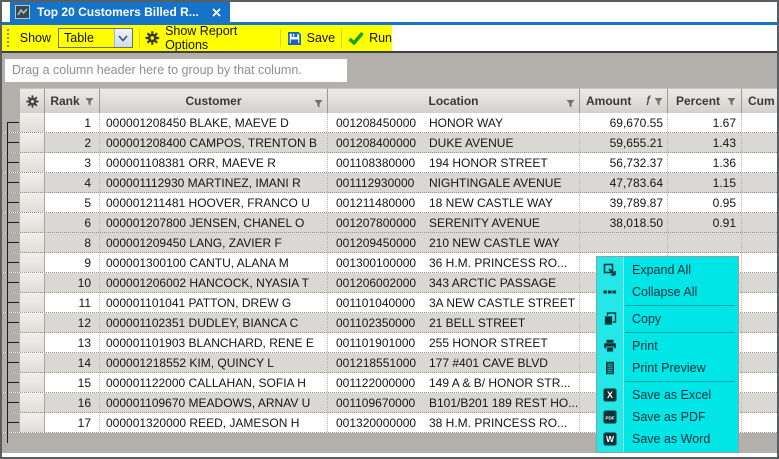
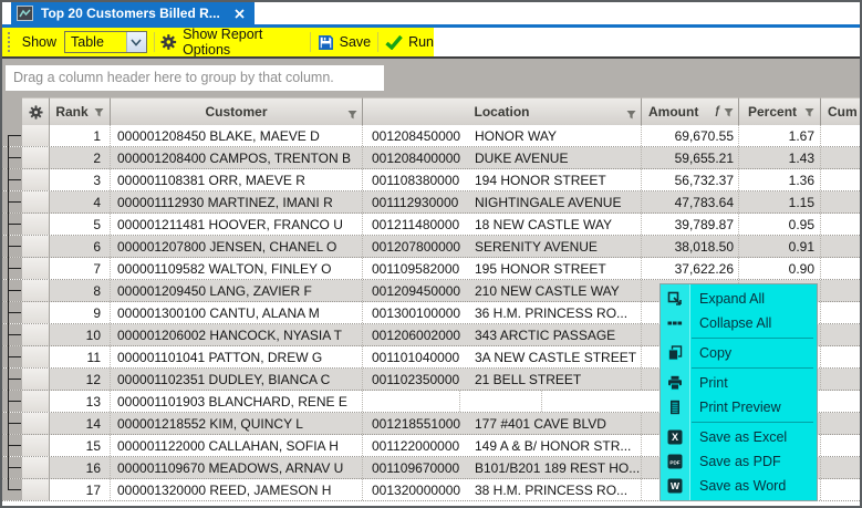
  Top 20 Customers Billed R...
  Show
  Table
  Show Report Options
  Save
  Run
  Drag a column header here to group by that column.
  Rank
  Customer
  Location
  Amount
  ƒ
  Percent
  Cum
  1
  000001208450 BLAKE, MAEVE D
  001208450000
  HONOR WAY
  69,670.55
  1.67
  2
  000001208400 CAMPOS, TRENTON B
  001208400000
  DUKE AVENUE
  59,655.21
  1.43
  3
  000001108381 ORR, MAEVE R
  001108380000
  194 HONOR STREET
  56,732.37
  1.36
  4
  000001112930 MARTINEZ, IMANI R
  001112930000
  NIGHTINGALE AVENUE
  47,783.64
  1.15
  5
  000001211481 HOOVER, FRANCO U
  001211480000
  18 NEW CASTLE WAY
  39,789.87
  0.95
  6
  000001207800 JENSEN, CHANEL O
  001207800000
  SERENITY AVENUE
  38,018.50
  0.91
+ 7
+ 000001109582 WALTON, FINLEY O
+ 001109582000
+ 195 HONOR STREET
+ 37,622.26
+ 0.90
  8
  000001209450 LANG, ZAVIER F
  001209450000
  210 NEW CASTLE WAY
  9
  000001300100 CANTU, ALANA M
  001300100000
  36 H.M. PRINCESS RO...
  10
  000001206002 HANCOCK, NYASIA T
  001206002000
  343 ARCTIC PASSAGE
  11
  000001101041 PATTON, DREW G
  001101040000
  3A NEW CASTLE STREET
  12
  000001102351 DUDLEY, BIANCA C
  001102350000
  21 BELL STREET
  13
  000001101903 BLANCHARD, RENE E
- 001101901000
- 255 HONOR STREET
  14
  000001218552 KIM, QUINCY L
  001218551000
  177 #401 CAVE BLVD
  15
  000001122000 CALLAHAN, SOFIA H
  001122000000
  149 A & B/ HONOR STR...
  16
  000001109670 MEADOWS, ARNAV U
  001109670000
  B101/B201 189 REST HO...
  17
  000001320000 REED, JAMESON H
  001320000000
  38 H.M. PRINCESS RO...
  Expand All
  Collapse All
  Copy
  Print
  Print Preview
  X
  Save as Excel
  Save as PDF
  W
  Save as Word
